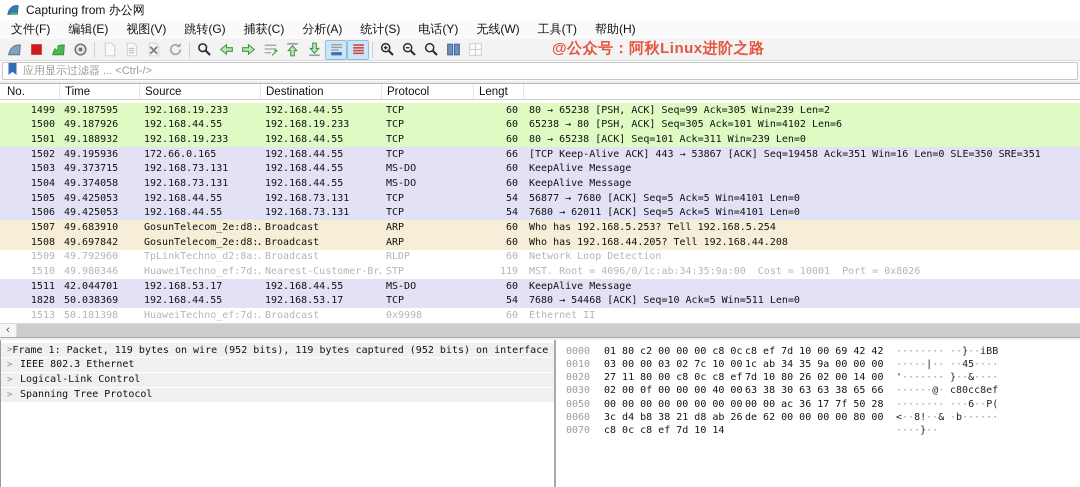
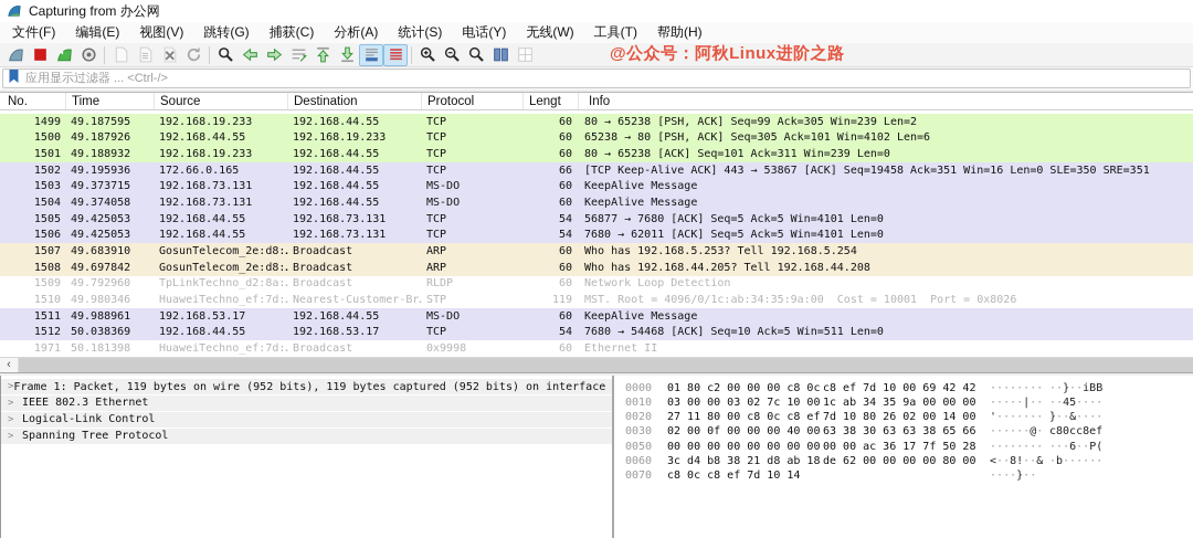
  Capturing from 办公网
  文件(F)
  编辑(E)
  视图(V)
  跳转(G)
  捕获(C)
  分析(A)
  统计(S)
  电话(Y)
  无线(W)
  工具(T)
  帮助(H)
  @公众号：阿秋Linux进阶之路
  应用显示过滤器 ... <Ctrl-/>
  No.
  Time
  Source
  Destination
  Protocol
  Lengt
+ Info
  1499
  49.187595
  192.168.19.233
  192.168.44.55
  TCP
  60
  80 → 65238 [PSH, ACK] Seq=99 Ack=305 Win=239 Len=2
  1500
  49.187926
  192.168.44.55
  192.168.19.233
  TCP
  60
  65238 → 80 [PSH, ACK] Seq=305 Ack=101 Win=4102 Len=6
  1501
  49.188932
  192.168.19.233
  192.168.44.55
  TCP
  60
  80 → 65238 [ACK] Seq=101 Ack=311 Win=239 Len=0
  1502
  49.195936
  172.66.0.165
  192.168.44.55
  TCP
  66
  [TCP Keep-Alive ACK] 443 → 53867 [ACK] Seq=19458 Ack=351 Win=16 Len=0 SLE=350 SRE=351
  1503
  49.373715
  192.168.73.131
  192.168.44.55
  MS-DO
  60
  KeepAlive Message
  1504
  49.374058
  192.168.73.131
  192.168.44.55
  MS-DO
  60
  KeepAlive Message
  1505
  49.425053
  192.168.44.55
  192.168.73.131
  TCP
  54
  56877 → 7680 [ACK] Seq=5 Ack=5 Win=4101 Len=0
  1506
  49.425053
  192.168.44.55
  192.168.73.131
  TCP
  54
  7680 → 62011 [ACK] Seq=5 Ack=5 Win=4101 Len=0
  1507
  49.683910
  GosunTelecom_2e:d8:
  Broadcast
  ARP
  60
  Who has 192.168.5.253? Tell 192.168.5.254
  1508
  49.697842
  GosunTelecom_2e:d8:
  Broadcast
  ARP
  60
  Who has 192.168.44.205? Tell 192.168.44.208
  1509
  49.792960
  TpLinkTechno_d2:8a:
  Broadcast
  RLDP
  60
  Network Loop Detection
  1510
  49.980346
  HuaweiTechno_ef:7d:
  Nearest-Customer-Br
  STP
  119
  MST. Root = 4096/0/1c:ab:34:35:9a:00 Cost = 10001 Port = 0x8026
  1511
- 42.044701
+ 49.988961
  192.168.53.17
  192.168.44.55
  MS-DO
  60
  KeepAlive Message
- 1828
+ 1512
  50.038369
  192.168.44.55
  192.168.53.17
  TCP
  54
  7680 → 54468 [ACK] Seq=10 Ack=5 Win=511 Len=0
- 1513
+ 1971
  50.181398
  HuaweiTechno_ef:7d:
  Broadcast
  0x9998
  60
  Ethernet II
  ‹
  >
  Frame 1: Packet, 119 bytes on wire (952 bits), 119 bytes captured (952 bits) on interface
  >
  IEEE 802.3 Ethernet
  >
  Logical-Link Control
  >
  Spanning Tree Protocol
  0000 01 80 c2 00 00 00 c8 0c c8 ef 7d 10 00 69 42 42 ········ ··}··iBB
  0010 03 00 00 03 02 7c 10 00 1c ab 34 35 9a 00 00 00 ·····|·· ··45····
  0020 27 11 80 00 c8 0c c8 ef 7d 10 80 26 02 00 14 00 '······· }··&····
  0030 02 00 0f 00 00 00 40 00 63 38 30 63 63 38 65 66 ······@· c80cc8ef
  0050 00 00 00 00 00 00 00 00 00 00 ac 36 17 7f 50 28 ········ ···6··P(
- 0060 3c d4 b8 38 21 d8 ab 26 de 62 00 00 00 00 80 00 <··8!··& ·b······
+ 0060 3c d4 b8 38 21 d8 ab 18 de 62 00 00 00 00 80 00 <··8!··& ·b······
  0070 c8 0c c8 ef 7d 10 14 ····}··
